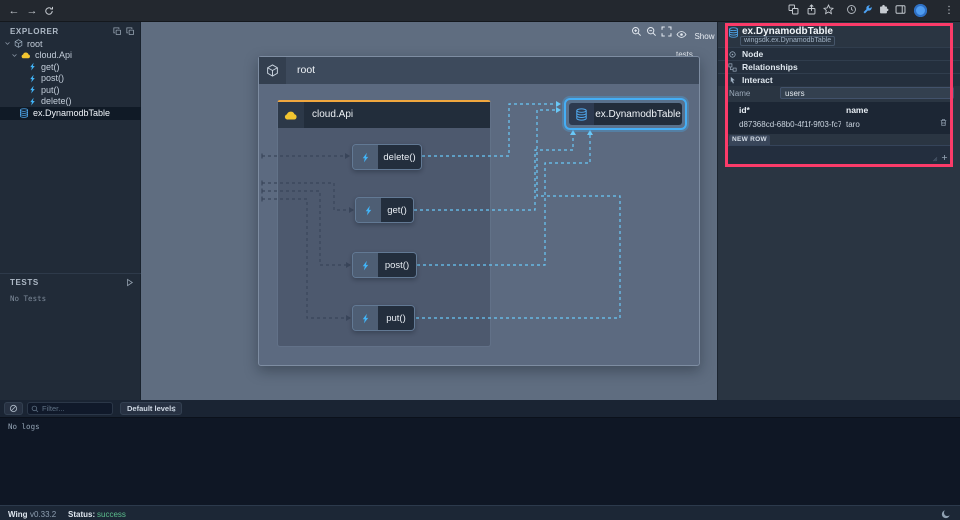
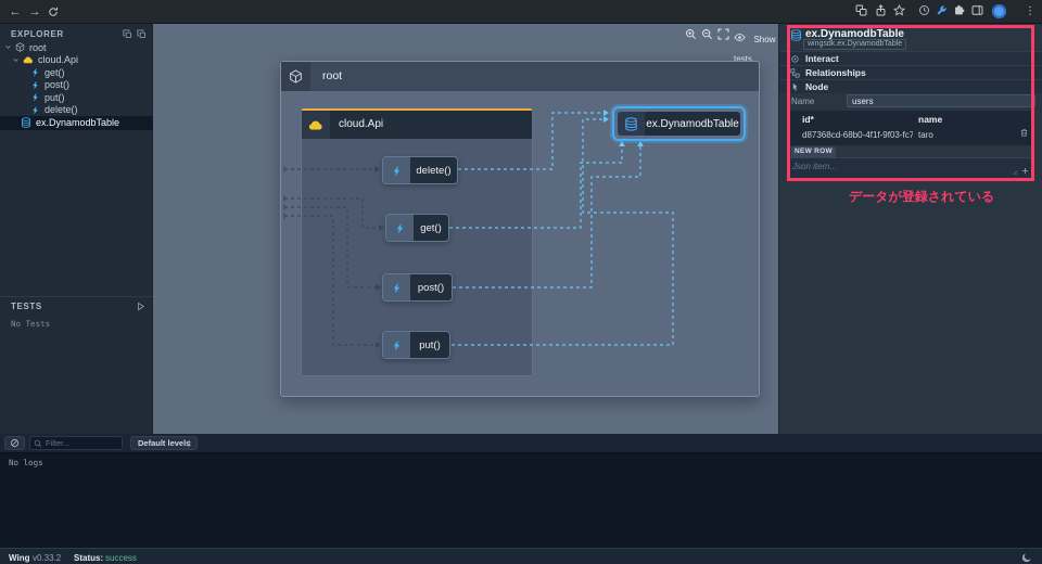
  ←
  →
  ⋮
  EXPLORER
  root
  cloud.Api
  get()
  post()
  put()
  delete()
  ex.DynamodbTable
  TESTS
  No Tests
  Show tests
  root
  cloud.Api
  delete()
  get()
  post()
  put()
  ex.DynamodbTable
  ex.DynamodbTable
- Node
+ Interact
  Relationships
- Interact
+ Node
  Name
  users
  id*
  name
  d87368cd-68b0-4f1f-9f03-fc7
  taro
+ Json item...
+ データが登録されている
  Filter...
  Default levels
  No logs
  Wing
  v0.33.2
  Status:
  success
